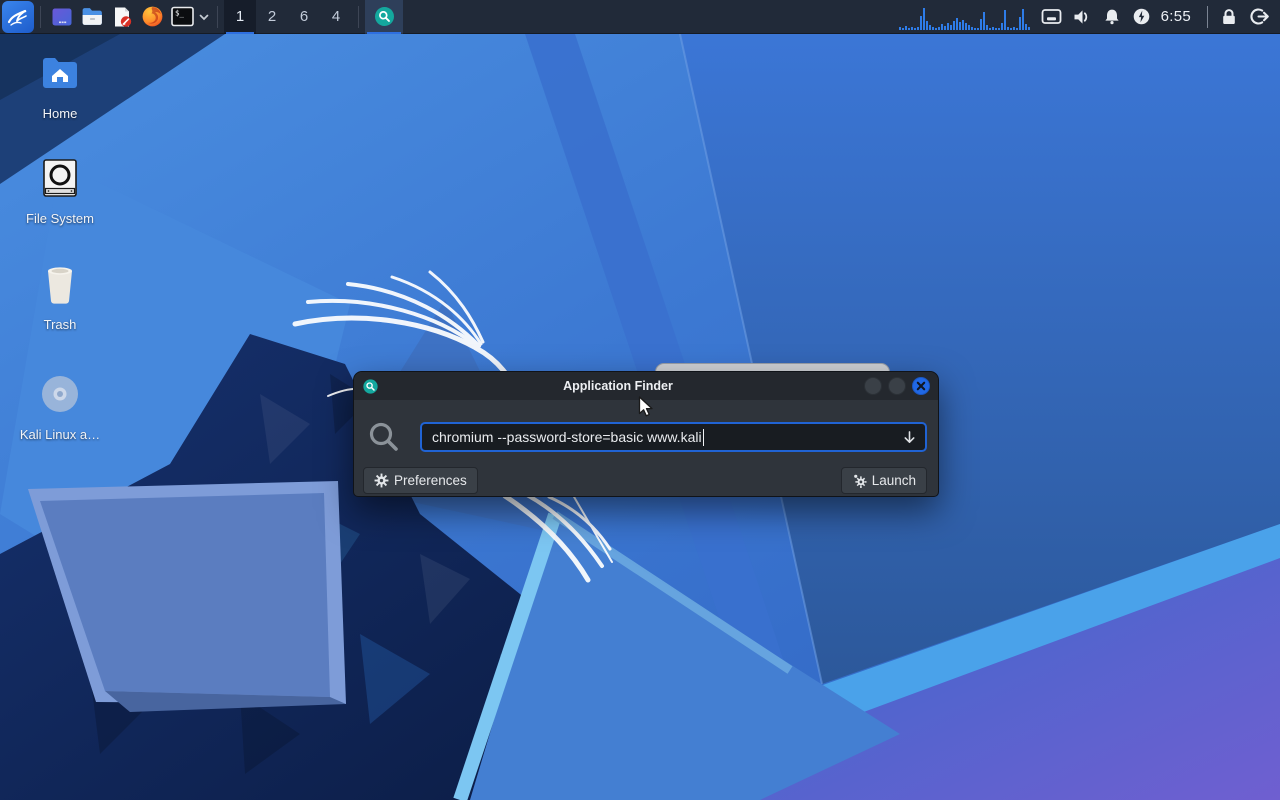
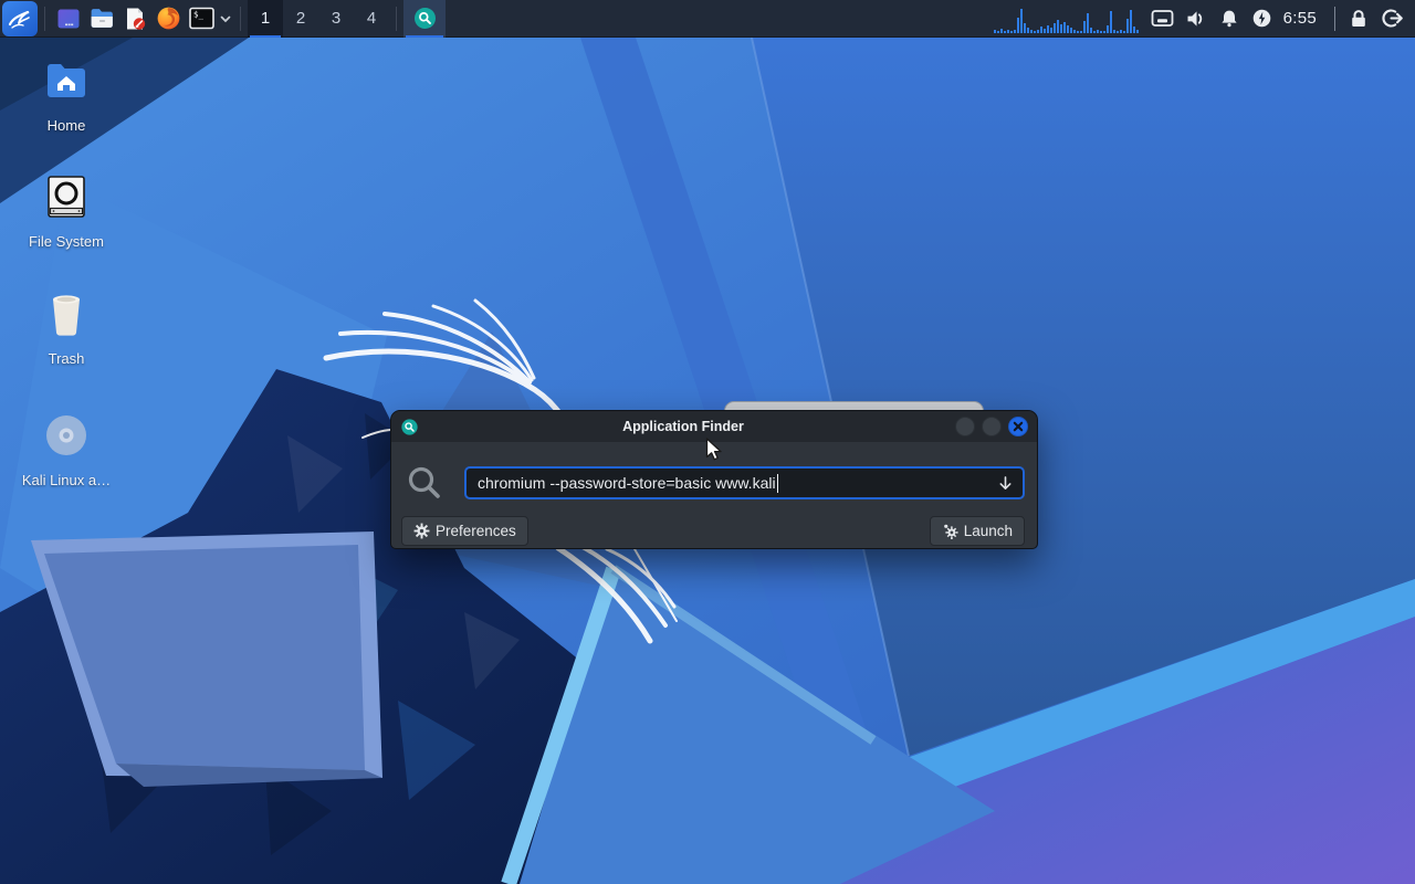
  $_
  1
  2
- 6
+ 3
  4
  6:55
  Home
  File System
  Trash
  Kali Linux a…
  Application Finder
  chromium --password-store=basic www.kali
  Preferences
  Launch
